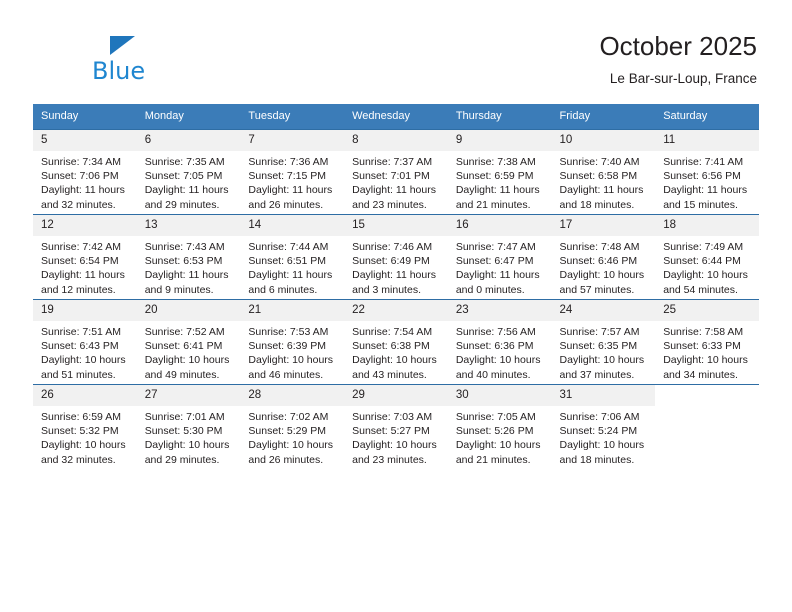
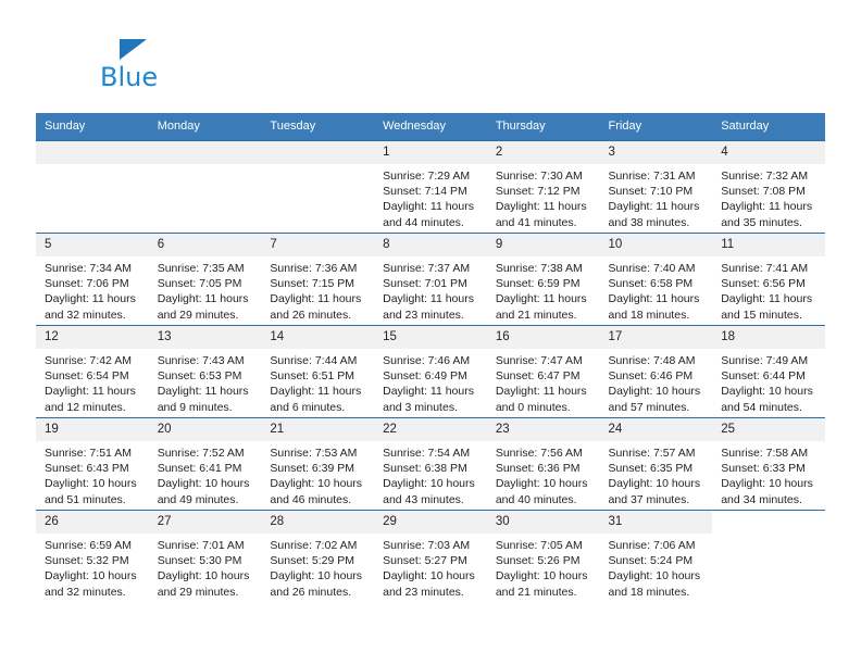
  Blue
- October 2025
- Le Bar-sur-Loup, France
  Sunday	Monday	Tuesday	Wednesday	Thursday	Friday	Saturday
+ 			1Sunrise: 7:29 AMSunset: 7:14 PMDaylight: 11 hours and 44 minutes.	2Sunrise: 7:30 AMSunset: 7:12 PMDaylight: 11 hours and 41 minutes.	3Sunrise: 7:31 AMSunset: 7:10 PMDaylight: 11 hours and 38 minutes.	4Sunrise: 7:32 AMSunset: 7:08 PMDaylight: 11 hours and 35 minutes.
  5Sunrise: 7:34 AMSunset: 7:06 PMDaylight: 11 hours and 32 minutes.	6Sunrise: 7:35 AMSunset: 7:05 PMDaylight: 11 hours and 29 minutes.	7Sunrise: 7:36 AMSunset: 7:15 PMDaylight: 11 hours and 26 minutes.	8Sunrise: 7:37 AMSunset: 7:01 PMDaylight: 11 hours and 23 minutes.	9Sunrise: 7:38 AMSunset: 6:59 PMDaylight: 11 hours and 21 minutes.	10Sunrise: 7:40 AMSunset: 6:58 PMDaylight: 11 hours and 18 minutes.	11Sunrise: 7:41 AMSunset: 6:56 PMDaylight: 11 hours and 15 minutes.
  12Sunrise: 7:42 AMSunset: 6:54 PMDaylight: 11 hours and 12 minutes.	13Sunrise: 7:43 AMSunset: 6:53 PMDaylight: 11 hours and 9 minutes.	14Sunrise: 7:44 AMSunset: 6:51 PMDaylight: 11 hours and 6 minutes.	15Sunrise: 7:46 AMSunset: 6:49 PMDaylight: 11 hours and 3 minutes.	16Sunrise: 7:47 AMSunset: 6:47 PMDaylight: 11 hours and 0 minutes.	17Sunrise: 7:48 AMSunset: 6:46 PMDaylight: 10 hours and 57 minutes.	18Sunrise: 7:49 AMSunset: 6:44 PMDaylight: 10 hours and 54 minutes.
  19Sunrise: 7:51 AMSunset: 6:43 PMDaylight: 10 hours and 51 minutes.	20Sunrise: 7:52 AMSunset: 6:41 PMDaylight: 10 hours and 49 minutes.	21Sunrise: 7:53 AMSunset: 6:39 PMDaylight: 10 hours and 46 minutes.	22Sunrise: 7:54 AMSunset: 6:38 PMDaylight: 10 hours and 43 minutes.	23Sunrise: 7:56 AMSunset: 6:36 PMDaylight: 10 hours and 40 minutes.	24Sunrise: 7:57 AMSunset: 6:35 PMDaylight: 10 hours and 37 minutes.	25Sunrise: 7:58 AMSunset: 6:33 PMDaylight: 10 hours and 34 minutes.
  26Sunrise: 6:59 AMSunset: 5:32 PMDaylight: 10 hours and 32 minutes.	27Sunrise: 7:01 AMSunset: 5:30 PMDaylight: 10 hours and 29 minutes.	28Sunrise: 7:02 AMSunset: 5:29 PMDaylight: 10 hours and 26 minutes.	29Sunrise: 7:03 AMSunset: 5:27 PMDaylight: 10 hours and 23 minutes.	30Sunrise: 7:05 AMSunset: 5:26 PMDaylight: 10 hours and 21 minutes.	31Sunrise: 7:06 AMSunset: 5:24 PMDaylight: 10 hours and 18 minutes.
